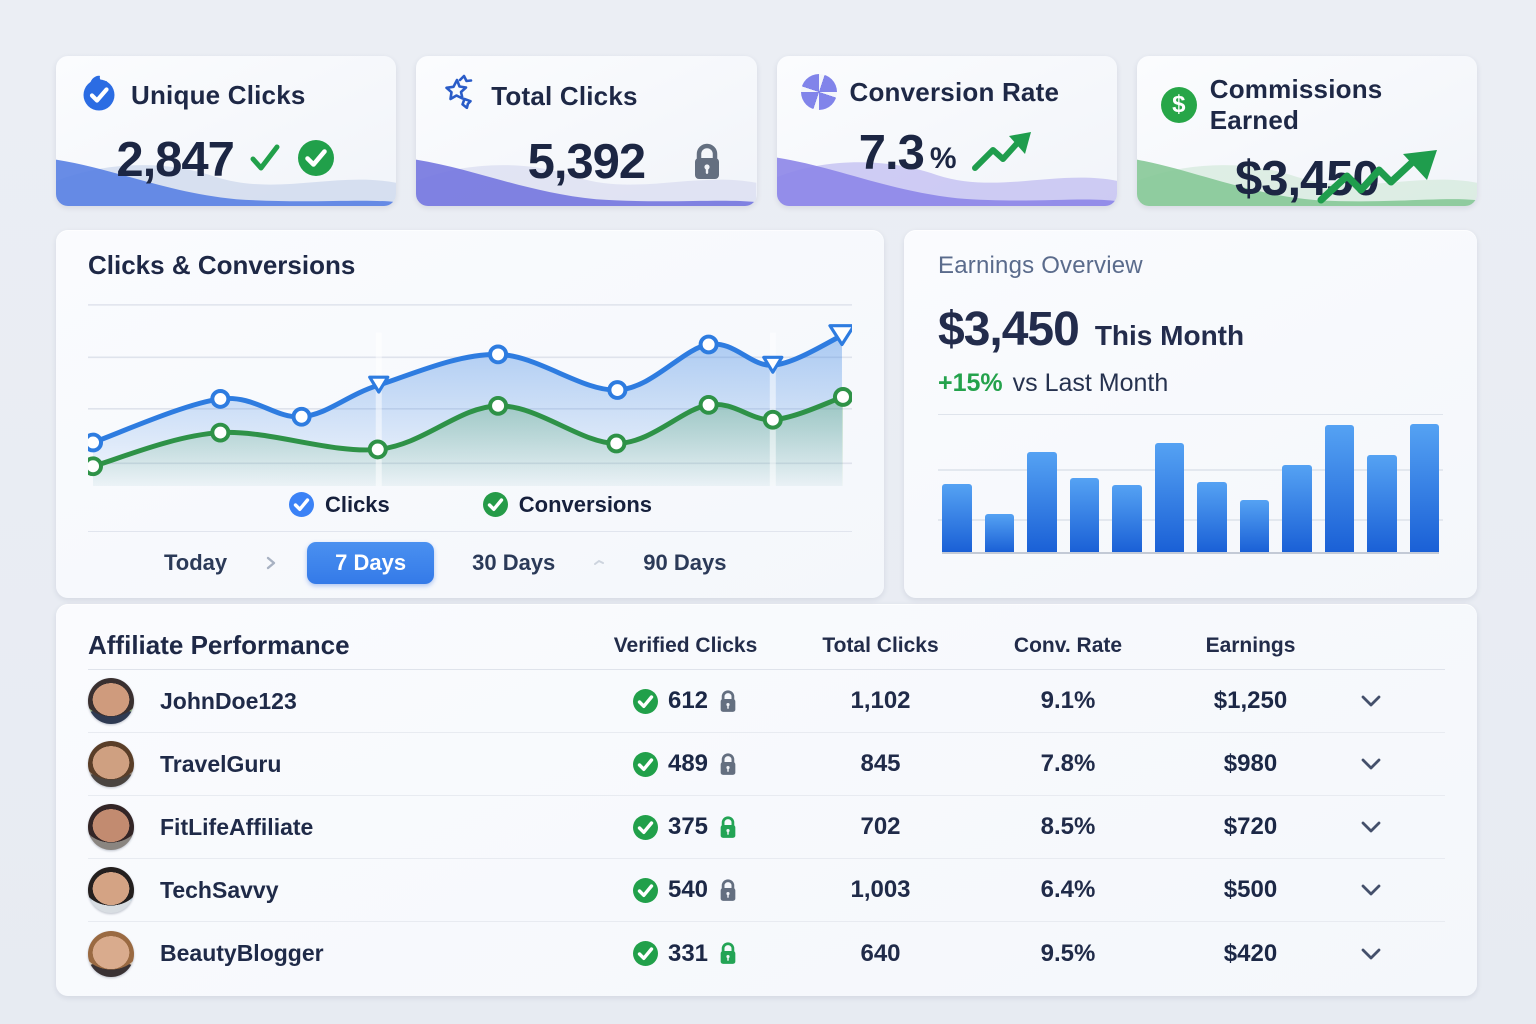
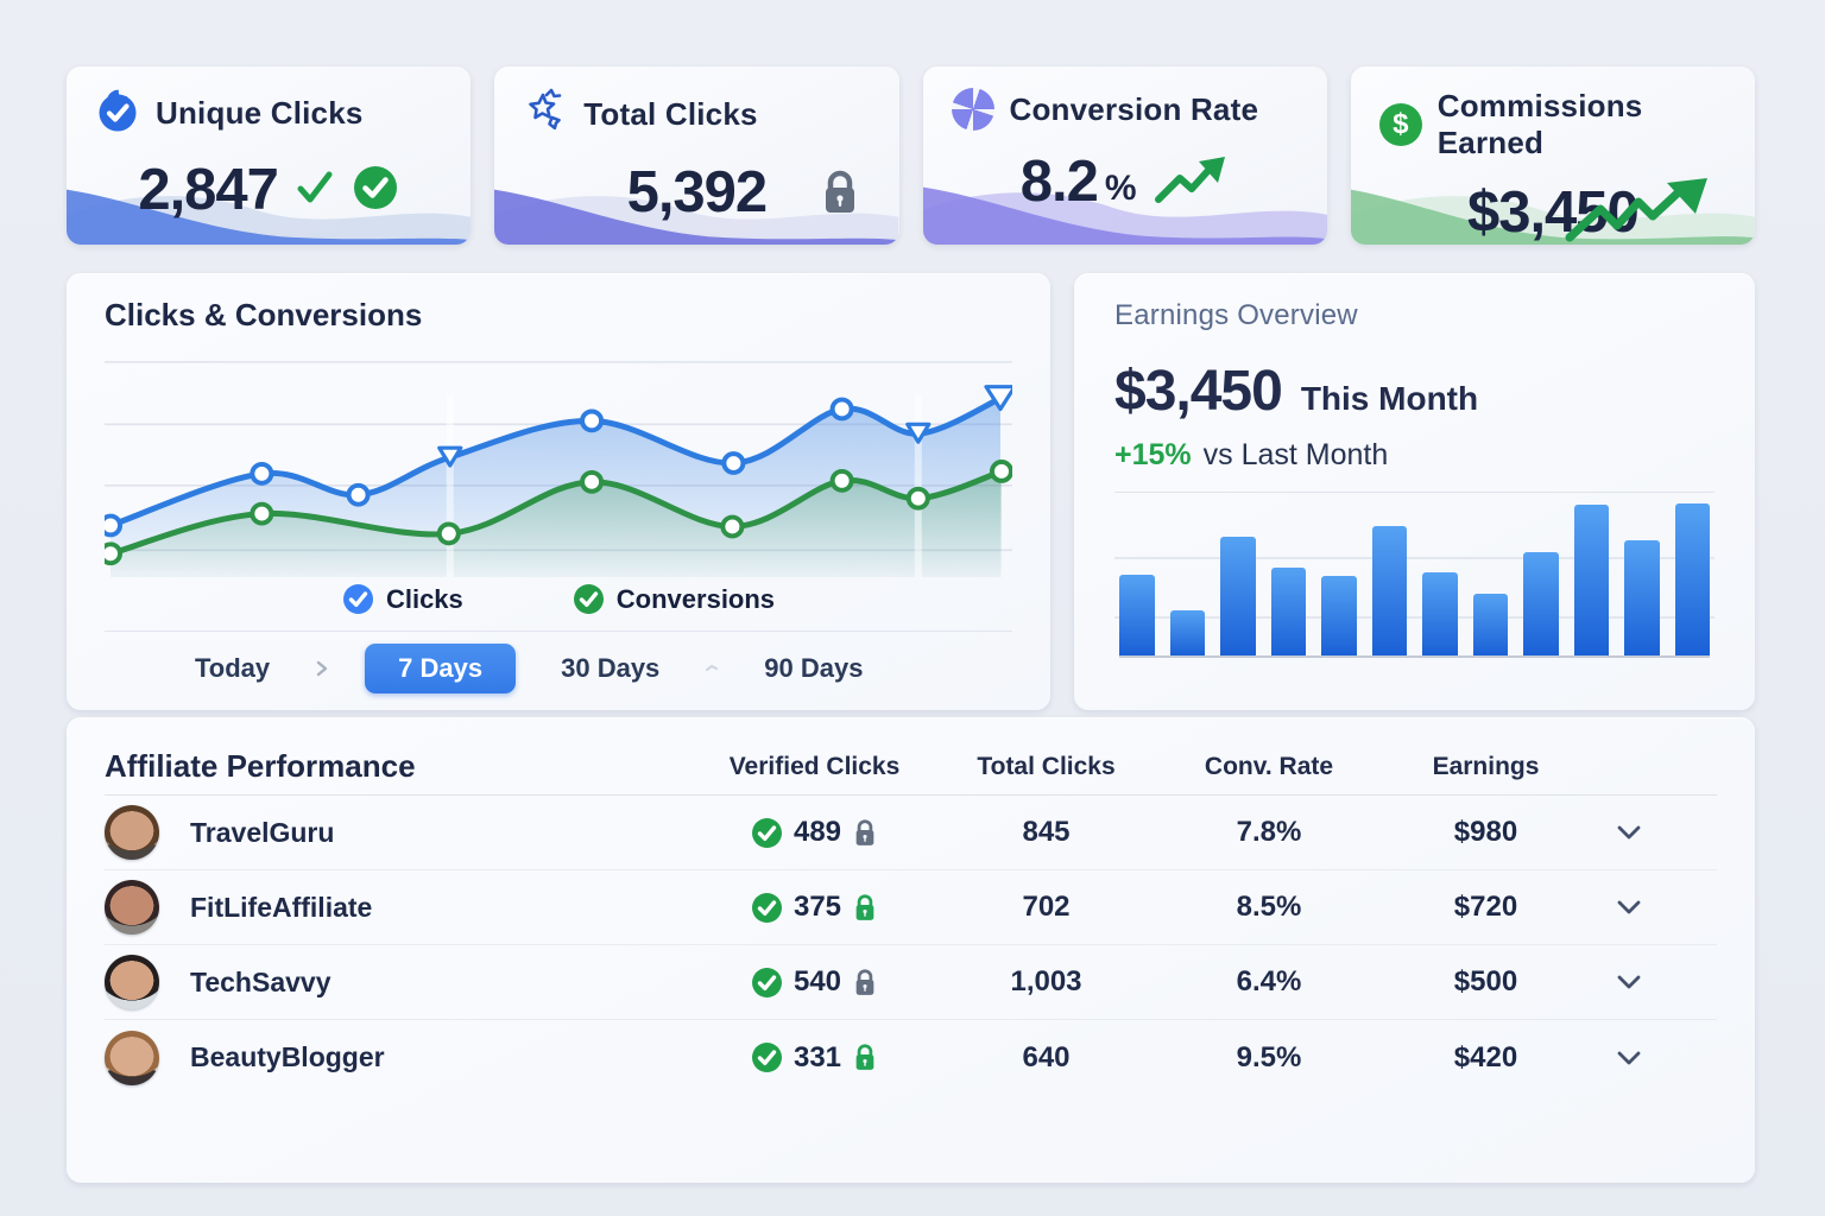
  Unique Clicks
  2,847
  Total Clicks
  5,392
  Conversion Rate
- 7.3
+ 8.2
  %
  $
  Commissions Earned
  $3,40
  Clicks & Conversions
  Clicks
  Conversions
  Today
  7 Days
  30 Days
  90 Days
  Earnings Overview
  $3,450
  This Month
  +15%
  vs Last Month
  Affiliate Performance
  Verified Clicks
  Total Clicks
  Conv. Rate
  Earnings
- JohnDoe123
- 612
- 1,102
- 9.1%
- $1,250
  TravelGuru
  489
  845
  7.8%
  $980
  FitLifeAffiliate
  375
  702
  8.5%
  $720
  TechSavvy
  540
  1,003
  6.4%
  $500
  BeautyBlogger
  331
  640
  9.5%
  $420
